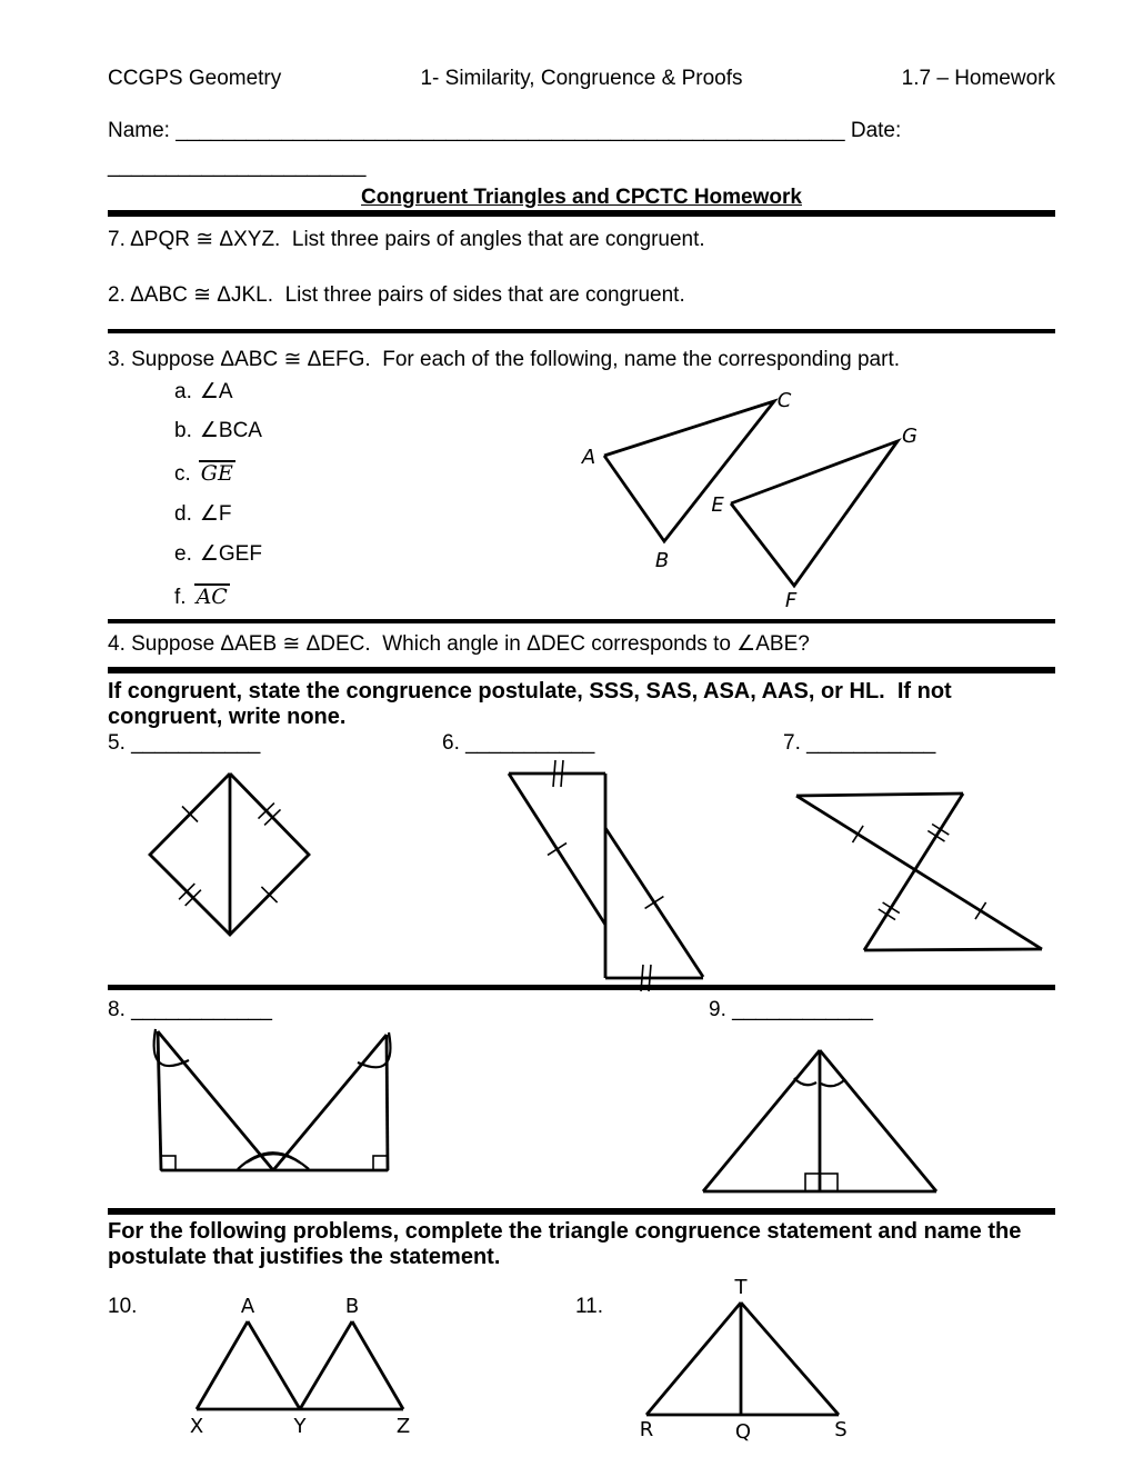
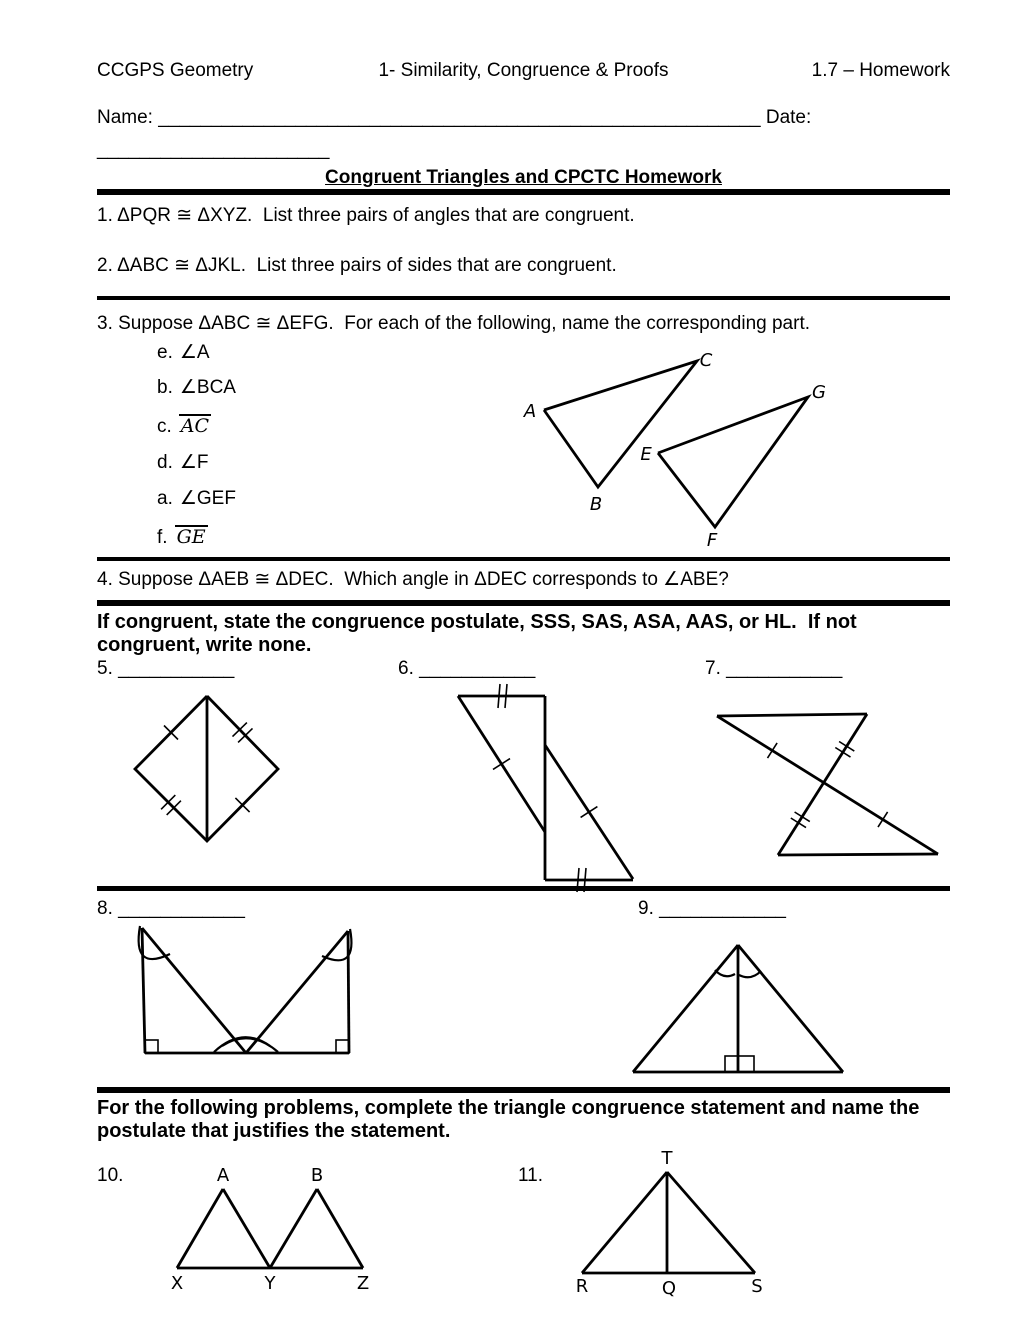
  CCGPS Geometry
  1- Similarity, Congruence & Proofs
  1.7 – Homework
  Name: _________________________________________________________ Date:
  ______________________
  Congruent Triangles and CPCTC Homework
- 7. ΔPQR ≅ ΔXYZ. List three pairs of angles that are congruent.
+ 1. ΔPQR ≅ ΔXYZ. List three pairs of angles that are congruent.
  2. ΔABC ≅ ΔJKL. List three pairs of sides that are congruent.
  3. Suppose ΔABC ≅ ΔEFG. For each of the following, name the corresponding part.
- a. ∠A
+ e. ∠A
  b. ∠BCA
- c. GE
+ c. AC
  d. ∠F
- e. ∠GEF
+ a. ∠GEF
- f. AC
+ f. GE
  A
  C
  B
  E
  G
  F
  4. Suppose ΔAEB ≅ ΔDEC. Which angle in ΔDEC corresponds to ∠ABE?
  If congruent, state the congruence postulate, SSS, SAS, ASA, AAS, or HL. If not
  congruent, write none.
  5. ___________
  6. ___________
  7. ___________
  8. ____________
  9. ____________
  For the following problems, complete the triangle congruence statement and name the
  postulate that justifies the statement.
  10.
  11.
  A
  B
  X
  Y
  Z
  T
  R
  Q
  S
